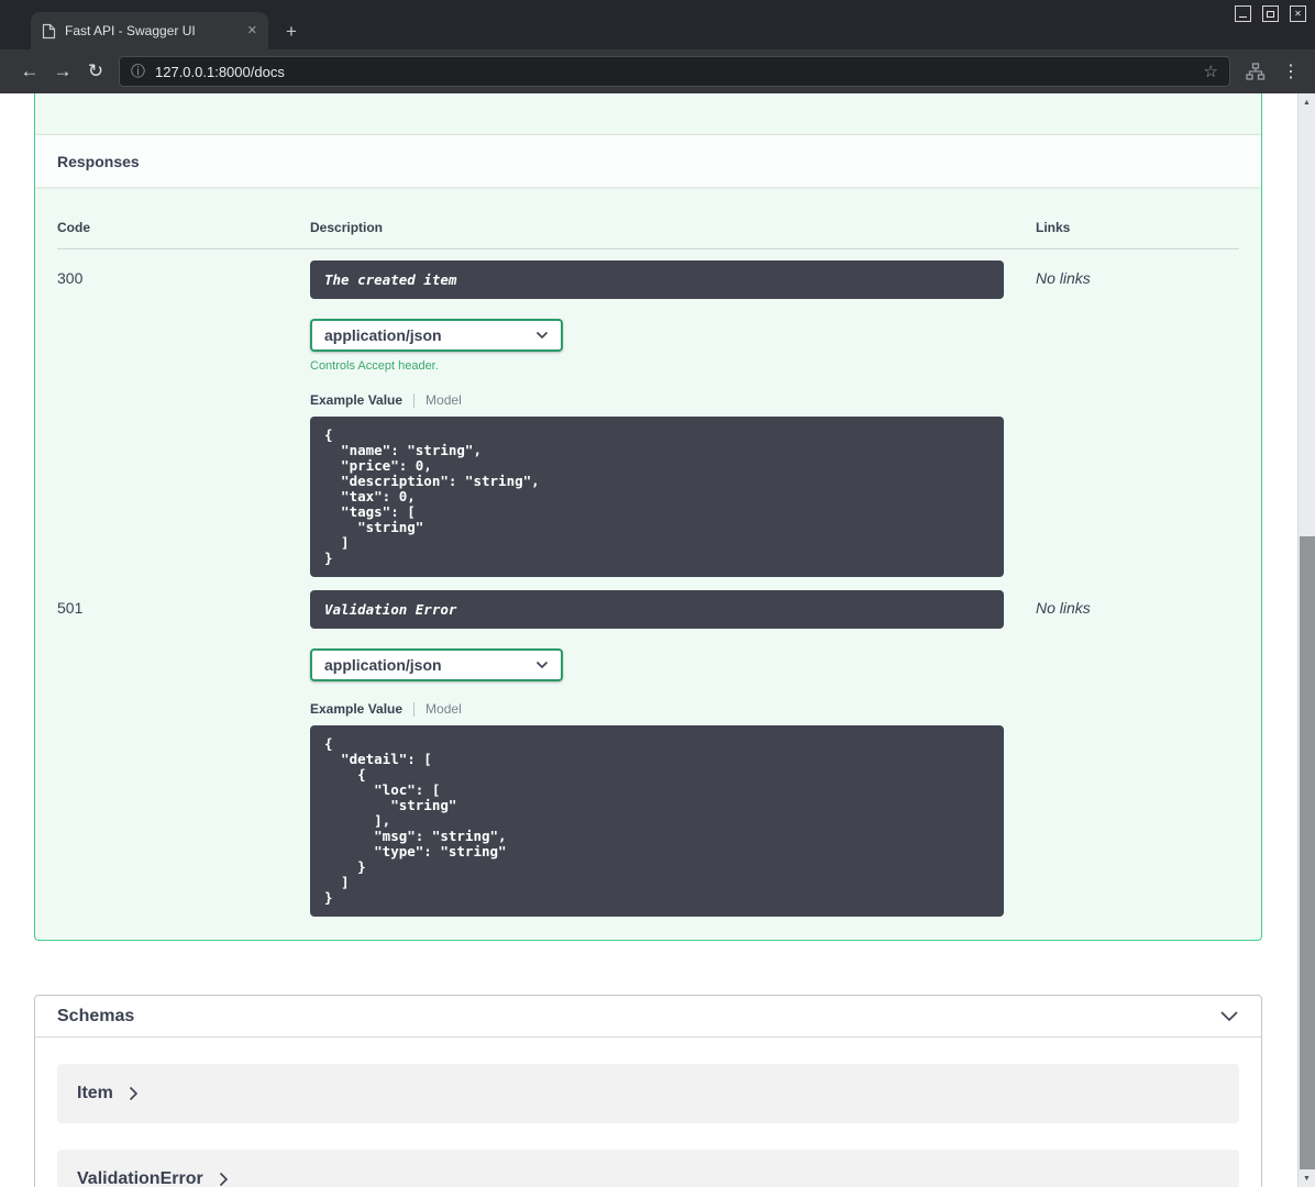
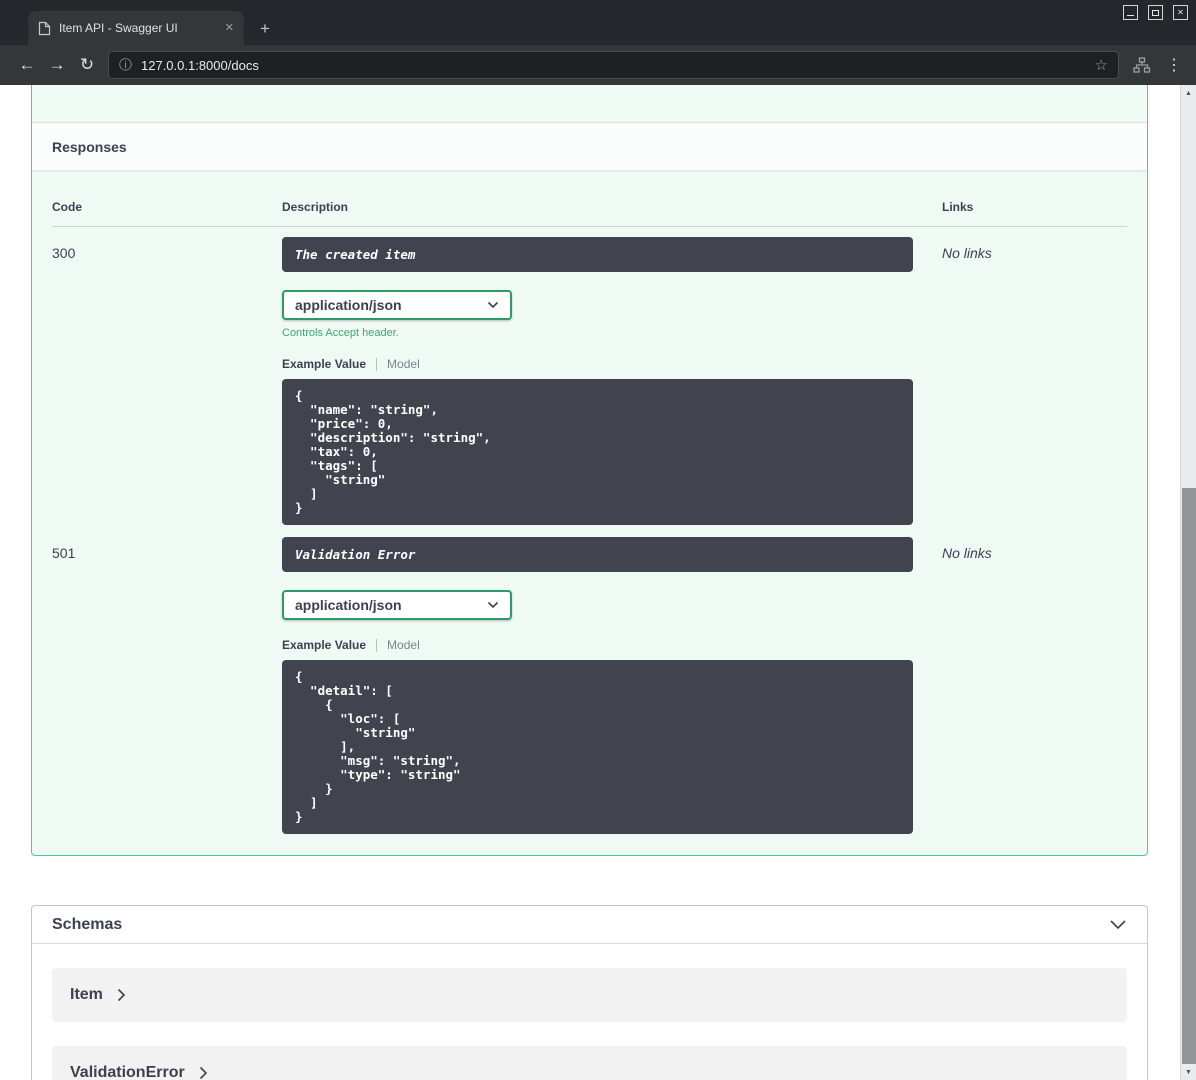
- Fast API - Swagger UI
+ Item API - Swagger UI
  ✕
  +
  ✕
  ←
  →
  ↻
  ⓘ
  127.0.0.1:8000/docs
  ☆
  ⋮
  Responses
  Code
  Description
  Links
  300
  The created item
  application/json
  Controls Accept header.
  Example Value
  Model
  {
  "name": "string",
  "price": 0,
  "description": "string",
  "tax": 0,
  "tags": [
  "string"
  ]
  }
  No links
  501
  Validation Error
  application/json
  Example Value
  Model
  {
  "detail": [
  {
  "loc": [
  "string"
  ],
  "msg": "string",
  "type": "string"
  }
  ]
  }
  No links
  Schemas
  Item
  ValidationError
